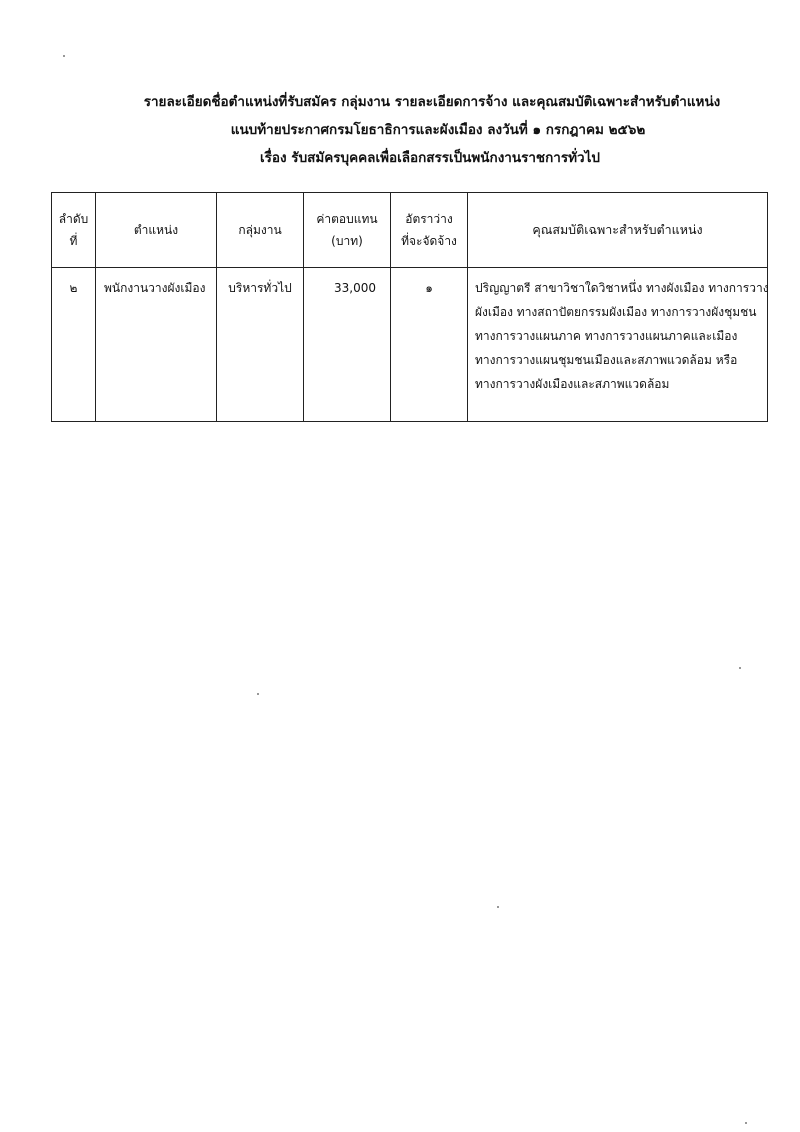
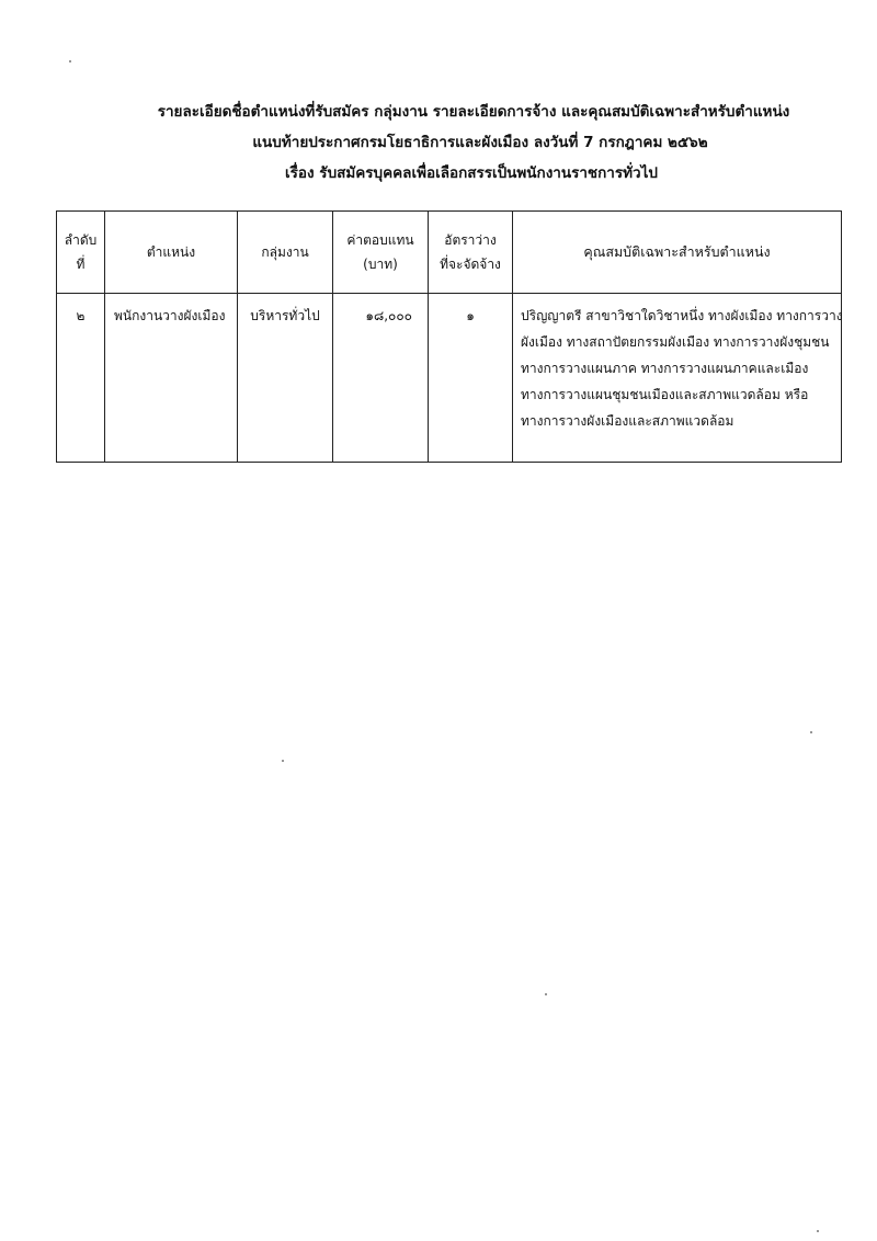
  รายละเอียดชื่อตำแหน่งที่รับสมัคร กลุ่มงาน รายละเอียดการจ้าง และคุณสมบัติเฉพาะสำหรับตำแหน่ง
- แนบท้ายประกาศกรมโยธาธิการและผังเมือง ลงวันที่ ๑ กรกฎาคม ๒๕๖๒
+ แนบท้ายประกาศกรมโยธาธิการและผังเมือง ลงวันที่ 7 กรกฎาคม ๒๕๖๒
  เรื่อง รับสมัครบุคคลเพื่อเลือกสรรเป็นพนักงานราชการทั่วไป
  ลำดับ ที่	ตำแหน่ง	กลุ่มงาน	ค่าตอบแทน (บาท)	อัตราว่าง ที่จะจัดจ้าง	คุณสมบัติเฉพาะสำหรับตำแหน่ง
- ๒	พนักงานวางผังเมือง	บริหารทั่วไป	33,000	๑	ปริญญาตรี สาขาวิชาใดวิชาหนึ่ง ทางผังเมือง ทางการวาง ผังเมือง ทางสถาปัตยกรรมผังเมือง ทางการวางผังชุมชน ทางการวางแผนภาค ทางการวางแผนภาคและเมือง ทางการวางแผนชุมชนเมืองและสภาพแวดล้อม หรือ ทางการวางผังเมืองและสภาพแวดล้อม
+ ๒	พนักงานวางผังเมือง	บริหารทั่วไป	๑๘,๐๐๐	๑	ปริญญาตรี สาขาวิชาใดวิชาหนึ่ง ทางผังเมือง ทางการวาง ผังเมือง ทางสถาปัตยกรรมผังเมือง ทางการวางผังชุมชน ทางการวางแผนภาค ทางการวางแผนภาคและเมือง ทางการวางแผนชุมชนเมืองและสภาพแวดล้อม หรือ ทางการวางผังเมืองและสภาพแวดล้อม
